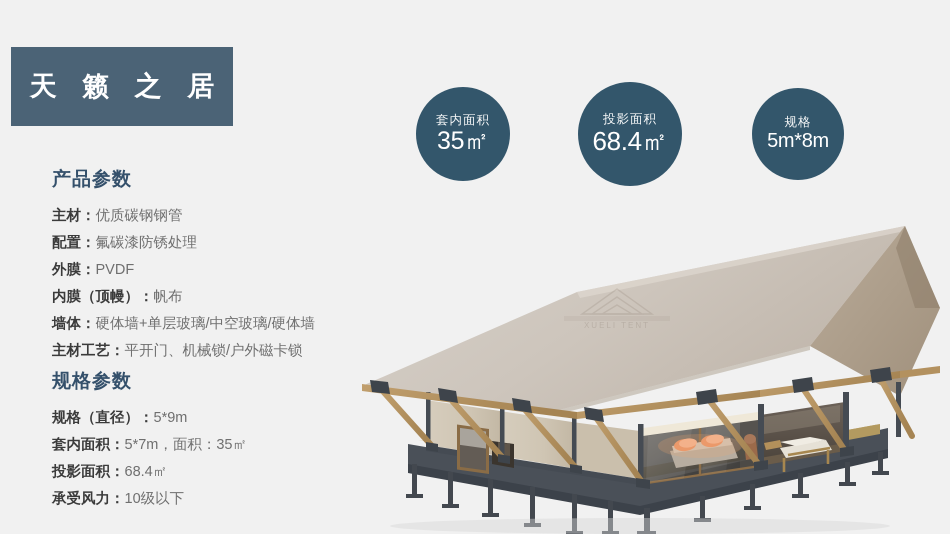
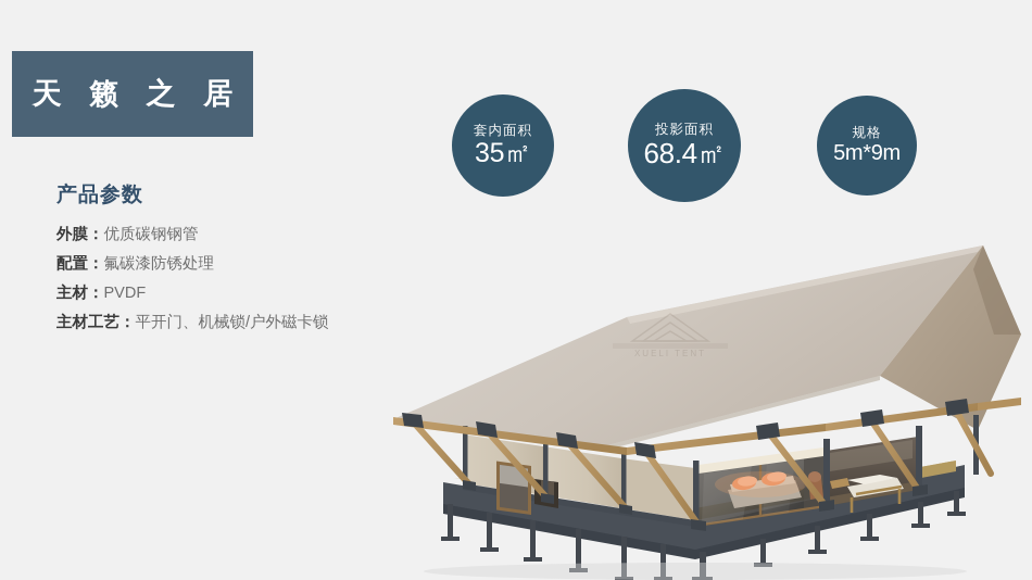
  天 籁 之 居
  产品参数
- 主材：优质碳钢钢管
+ 外膜：优质碳钢钢管
  配置：氟碳漆防锈处理
- 外膜：PVDF
+ 主材：PVDF
- 内膜（顶幔）：帆布
- 墙体：硬体墙+单层玻璃/中空玻璃/硬体墙
  主材工艺：平开门、机械锁/户外磁卡锁
- 规格参数
- 规格（直径）：5*9m
- 套内面积：5*7m，面积：35㎡
- 投影面积：68.4㎡
- 承受风力：10级以下
  套内面积
  35㎡
  投影面积
  68.4㎡
  规格
- 5m*8m
+ 5m*9m
